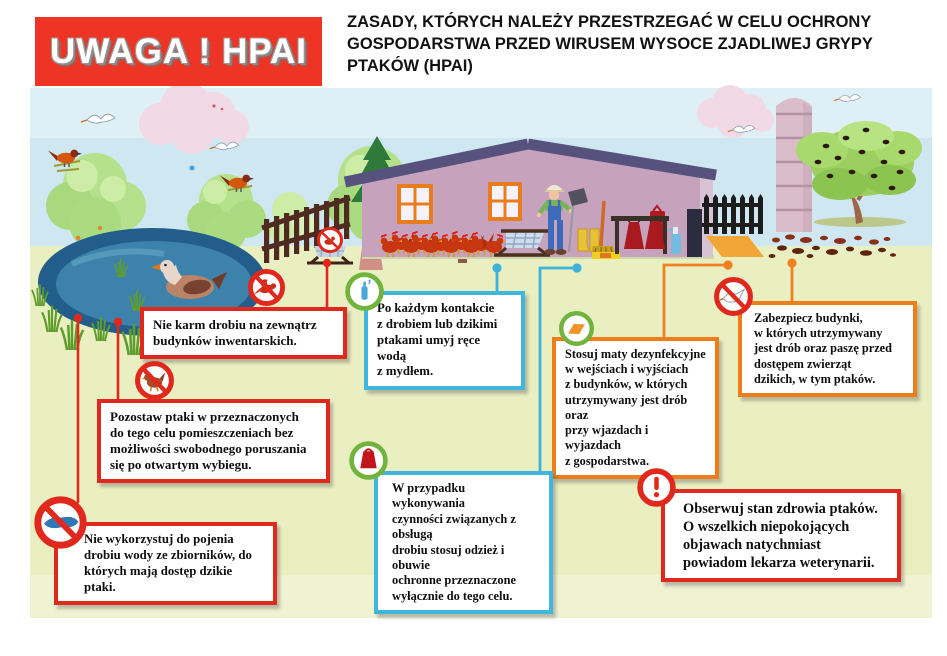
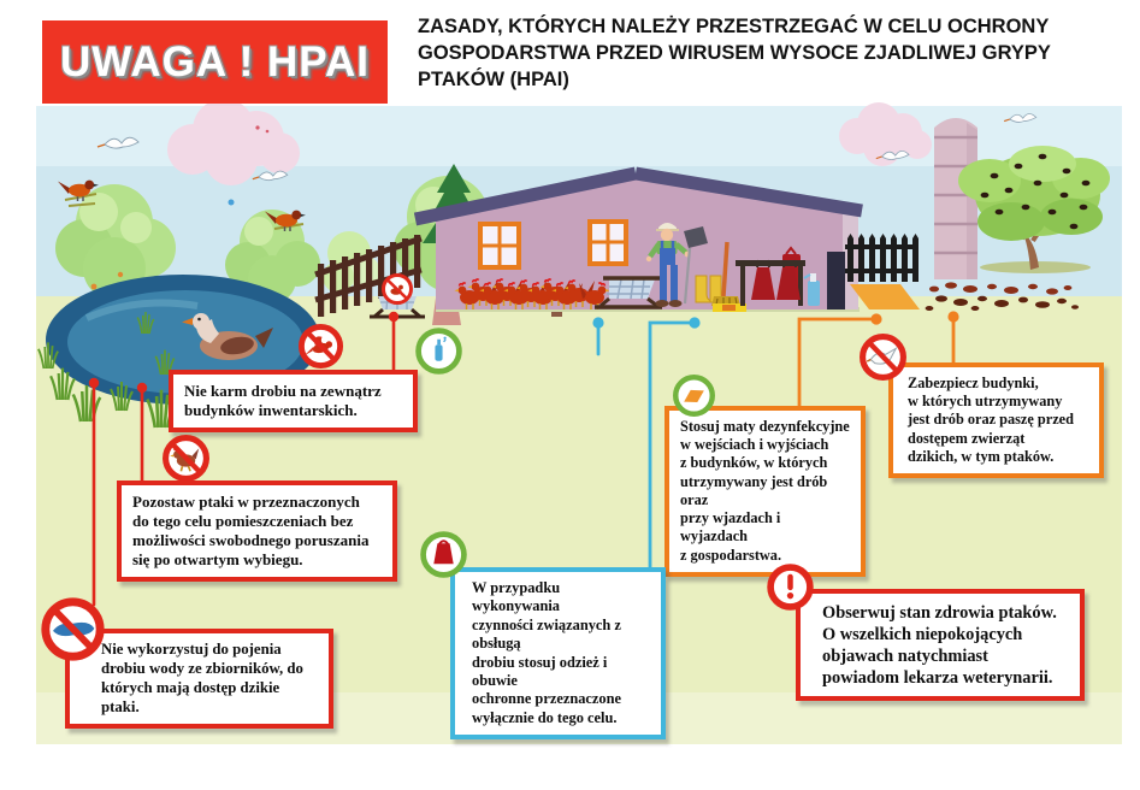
  UWAGA ! HPAI
  ZASADY, KTÓRYCH NALEŻY PRZESTRZEGAĆ W CELU OCHRONY
  GOSPODARSTWA PRZED WIRUSEM WYSOCE ZJADLIWEJ GRYPY
  PTAKÓW (HPAI)
  Nie karm drobiu na zewnątrz
  budynków inwentarskich.
  Pozostaw ptaki w przeznaczonych
  do tego celu pomieszczeniach bez
  możliwości swobodnego poruszania
  się po otwartym wybiegu.
  Nie wykorzystuj do pojenia
  drobiu wody ze zbiorników, do
  których mają dostęp dzikie ptaki.
- Po każdym kontakcie
- z drobiem lub dzikimi
- ptakami umyj ręce wodą
- z mydłem.
  Stosuj maty dezynfekcyjne
  w wejściach i wyjściach
  z budynków, w których
  utrzymywany jest drób oraz
  przy wjazdach i wyjazdach
  z gospodarstwa.
  Zabezpiecz budynki,
  w których utrzymywany
  jest drób oraz paszę przed
  dostępem zwierząt
  dzikich, w tym ptaków.
  W przypadku wykonywania
  czynności związanych z obsługą
  drobiu stosuj odzież i obuwie
  ochronne przeznaczone
  wyłącznie do tego celu.
  Obserwuj stan zdrowia ptaków.
  O wszelkich niepokojących
  objawach natychmiast
  powiadom lekarza weterynarii.
